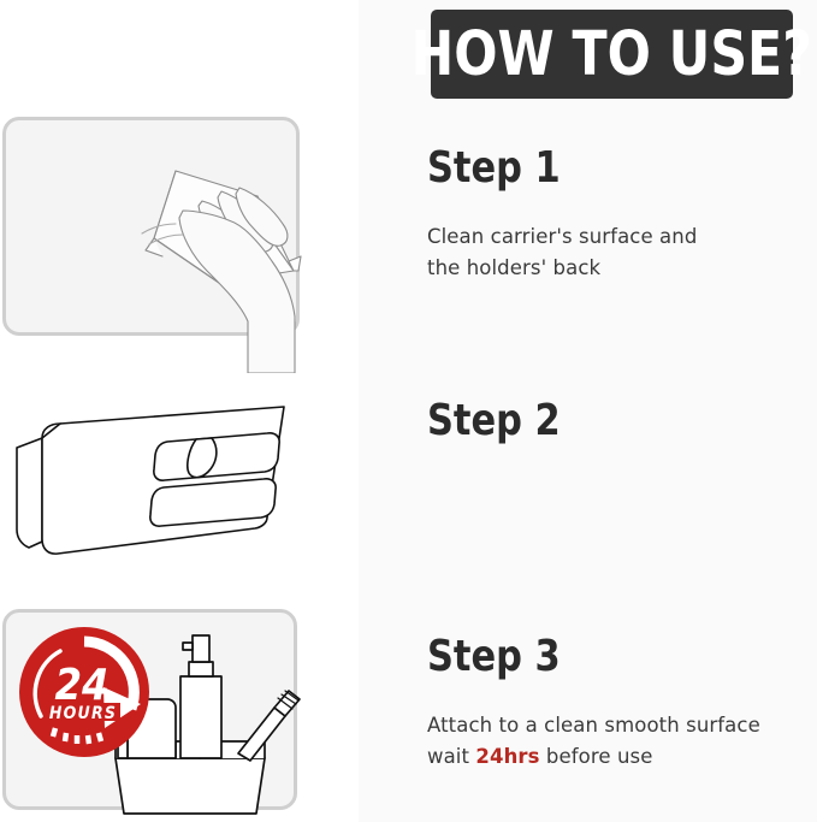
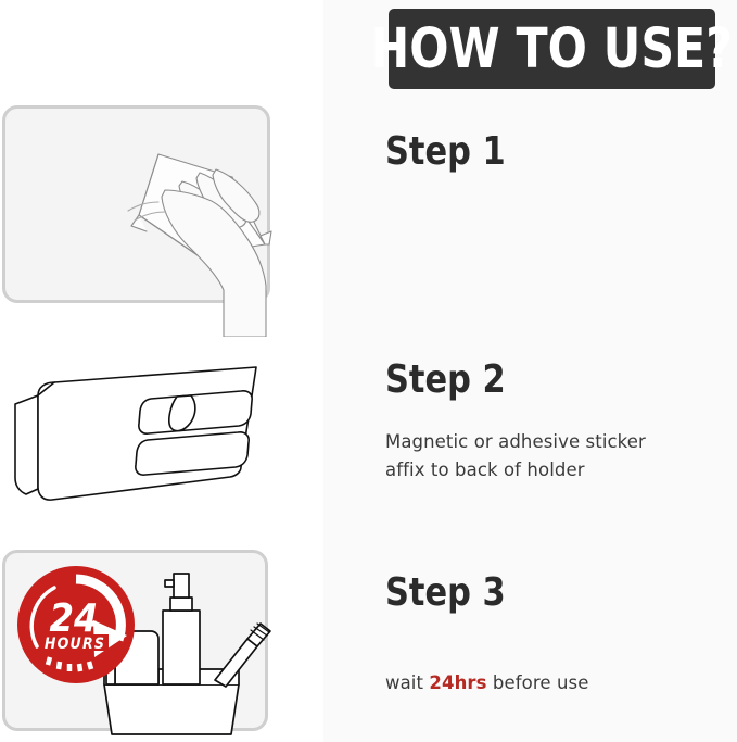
  24
  HOURS
  HOW TO USE?
  Step 1
- Clean carrier's surface and
- the holders' back
  Step 2
+ Magnetic or adhesive sticker
+ affix to back of holder
  Step 3
- Attach to a clean smooth surface
  wait 24hrs before use
